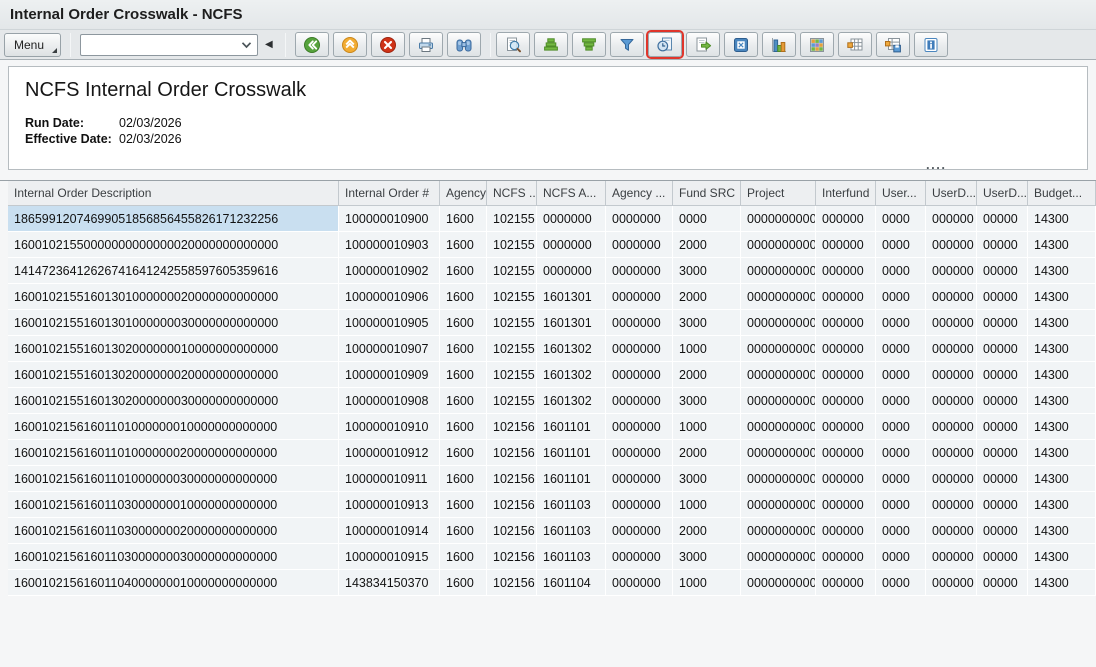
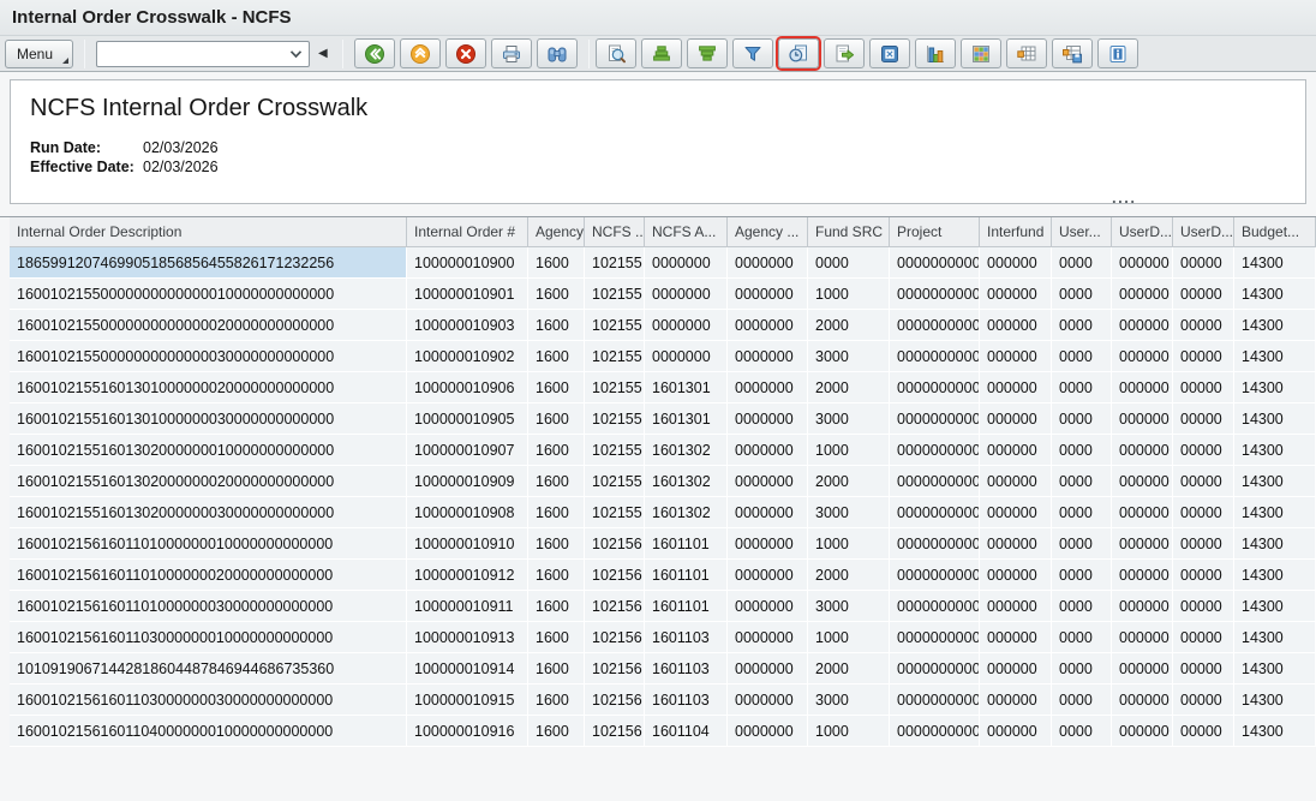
  Internal Order Crosswalk - NCFS
  Menu
  ◀
  NCFS Internal Order Crosswalk
  Run Date:
  02/03/2026
  Effective Date:
  02/03/2026
  ....
  Internal Order Description	Internal Order #	Agency	NCFS ..	NCFS A...	Agency ...	Fund SRC	Project	Interfund	User...	UserD...	UserD...	Budget...
  18659912074699051856856455826171232256	100000010900	1600	102155	0000000	0000000	0000	0000000000	000000	0000	000000	00000	14300
+ 16001021550000000000000010000000000000	100000010901	1600	102155	0000000	0000000	1000	0000000000	000000	0000	000000	00000	14300
  16001021550000000000000020000000000000	100000010903	1600	102155	0000000	0000000	2000	0000000000	000000	0000	000000	00000	14300
- 14147236412626741641242558597605359616	100000010902	1600	102155	0000000	0000000	3000	0000000000	000000	0000	000000	00000	14300
+ 16001021550000000000000030000000000000	100000010902	1600	102155	0000000	0000000	3000	0000000000	000000	0000	000000	00000	14300
  16001021551601301000000020000000000000	100000010906	1600	102155	1601301	0000000	2000	0000000000	000000	0000	000000	00000	14300
  16001021551601301000000030000000000000	100000010905	1600	102155	1601301	0000000	3000	0000000000	000000	0000	000000	00000	14300
  16001021551601302000000010000000000000	100000010907	1600	102155	1601302	0000000	1000	0000000000	000000	0000	000000	00000	14300
  16001021551601302000000020000000000000	100000010909	1600	102155	1601302	0000000	2000	0000000000	000000	0000	000000	00000	14300
  16001021551601302000000030000000000000	100000010908	1600	102155	1601302	0000000	3000	0000000000	000000	0000	000000	00000	14300
  16001021561601101000000010000000000000	100000010910	1600	102156	1601101	0000000	1000	0000000000	000000	0000	000000	00000	14300
  16001021561601101000000020000000000000	100000010912	1600	102156	1601101	0000000	2000	0000000000	000000	0000	000000	00000	14300
  16001021561601101000000030000000000000	100000010911	1600	102156	1601101	0000000	3000	0000000000	000000	0000	000000	00000	14300
  16001021561601103000000010000000000000	100000010913	1600	102156	1601103	0000000	1000	0000000000	000000	0000	000000	00000	14300
- 16001021561601103000000020000000000000	100000010914	1600	102156	1601103	0000000	2000	0000000000	000000	0000	000000	00000	14300
+ 10109190671442818604487846944686735360	100000010914	1600	102156	1601103	0000000	2000	0000000000	000000	0000	000000	00000	14300
  16001021561601103000000030000000000000	100000010915	1600	102156	1601103	0000000	3000	0000000000	000000	0000	000000	00000	14300
- 16001021561601104000000010000000000000	143834150370	1600	102156	1601104	0000000	1000	0000000000	000000	0000	000000	00000	14300
+ 16001021561601104000000010000000000000	100000010916	1600	102156	1601104	0000000	1000	0000000000	000000	0000	000000	00000	14300
